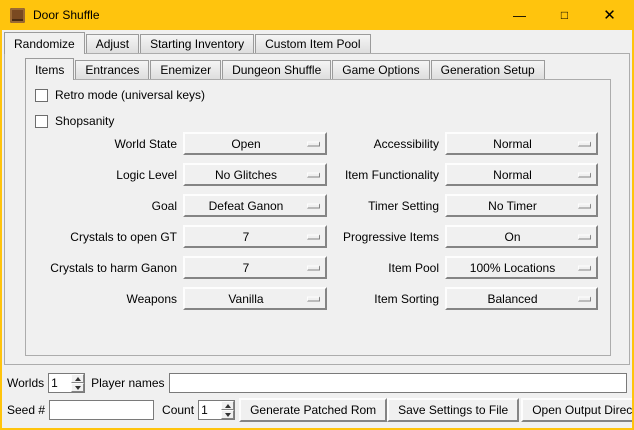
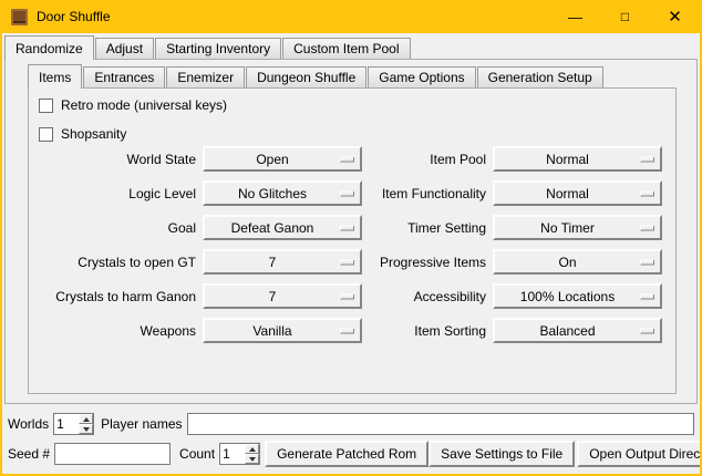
  Door Shuffle
  —
  □
  ✕
  Randomize
  Adjust
  Starting Inventory
  Custom Item Pool
  Items
  Entrances
  Enemizer
  Dungeon Shuffle
  Game Options
  Generation Setup
  Retro mode (universal keys)
  Shopsanity
  World State
  Open
- Accessibility
+ Item Pool
  Normal
  Logic Level
  No Glitches
  Item Functionality
  Normal
  Goal
  Defeat Ganon
  Timer Setting
  No Timer
  Crystals to open GT
  7
  Progressive Items
  On
  Crystals to harm Ganon
  7
- Item Pool
+ Accessibility
  100% Locations
  Weapons
  Vanilla
  Item Sorting
  Balanced
  Worlds
  1
  Player names
  Seed #
  Count
  1
  Generate Patched Rom
  Save Settings to File
  Open Output Direc
